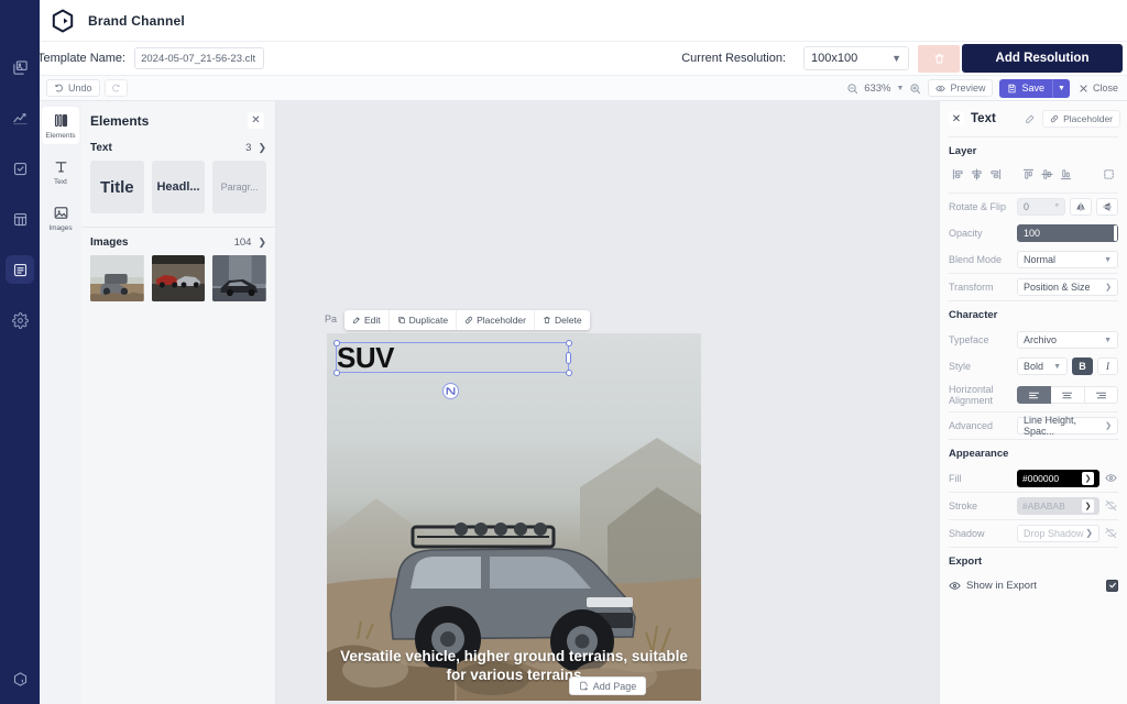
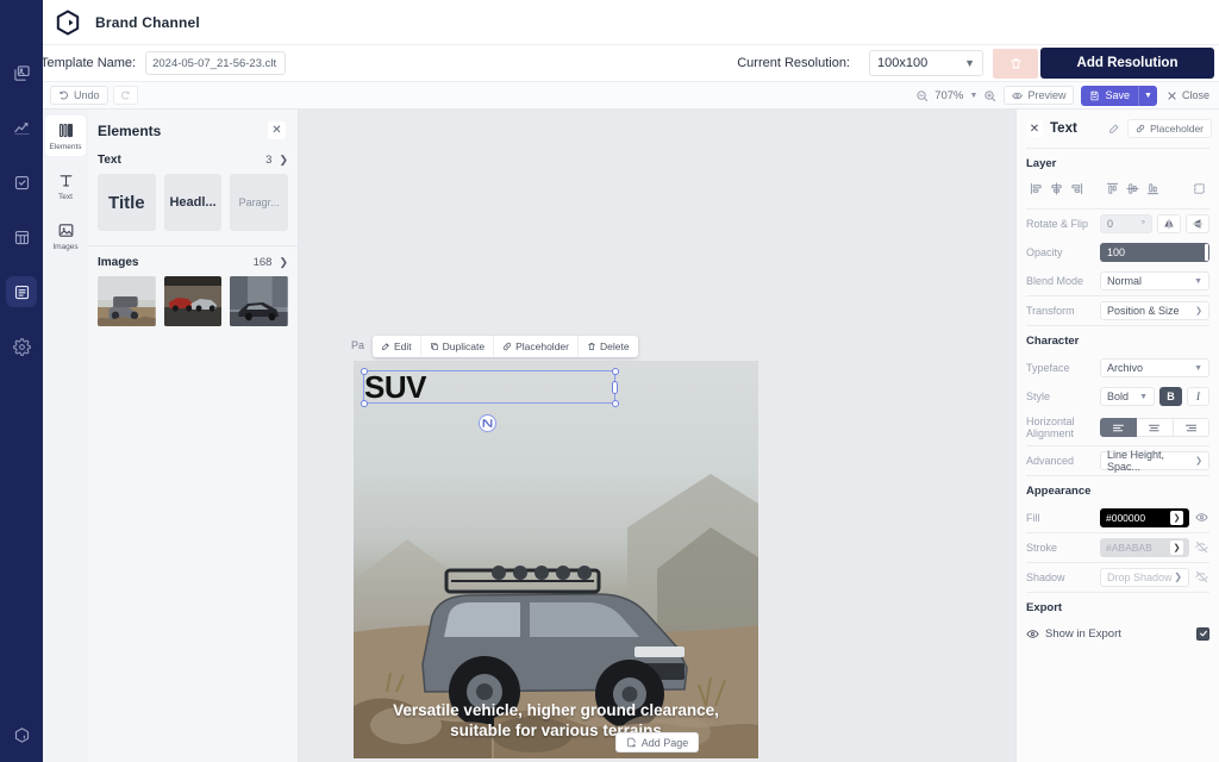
  Brand Channel
  Template Name:
  2024-05-07_21-56-23.clt
  Current Resolution:
  100x100
  ▼
  Add Resolution
  Undo
- 633%
+ 707%
  Preview
  Save
  Close
  Elements
  ✕
  Text
  3
  ❯
  Title
  Headl...
  Paragr...
  Images
- 104
+ 168
  ❯
  Pa
  Edit
  Duplicate
  Placeholder
  Delete
- Versatile vehicle, higher ground terrains, suitable for various terrains
+ Versatile vehicle, higher ground clearance, suitable for various terrains
  SUV
  Add Page
  ✕
  Text
  Placeholder
  Layer
  Rotate & Flip
  0
  °
  Opacity
  100
  Blend Mode
  Normal
  Transform
  Position & Size
  Character
  Typeface
  Archivo
  Style
  Bold
  B
  I
  Horizontal Alignment
  Advanced
  Line Height, Spac...
  Appearance
  Fill
  #000000
  Stroke
  #ABABAB
  Shadow
  Drop Shadow
  ❯
  Export
  Show in Export
